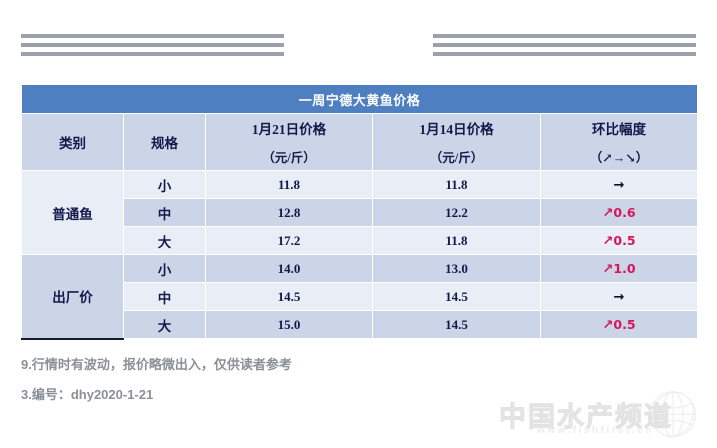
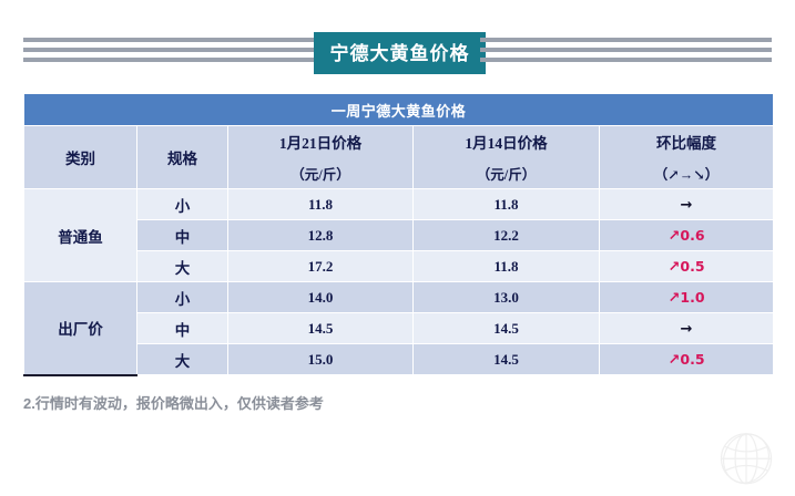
+ 宁德大黄鱼价格
  一周宁德大黄鱼价格
  类别	规格	1月21日价格 （元/斤）	1月14日价格 （元/斤）	环比幅度 （↗→↘）
  普通鱼	小	11.8	11.8	→
  中	12.8	12.2	↗0.6
  大	17.2	11.8	↗0.5
  出厂价	小	14.0	13.0	↗1.0
  中	14.5	14.5	→
  大	15.0	14.5	↗0.5
- 9.行情时有波动，报价略微出入，仅供读者参考
+ 2.行情时有波动，报价略微出入，仅供读者参考
- 3.编号：dhy2020-1-21
- 中国水产频道
- www.fishfirst.cn
